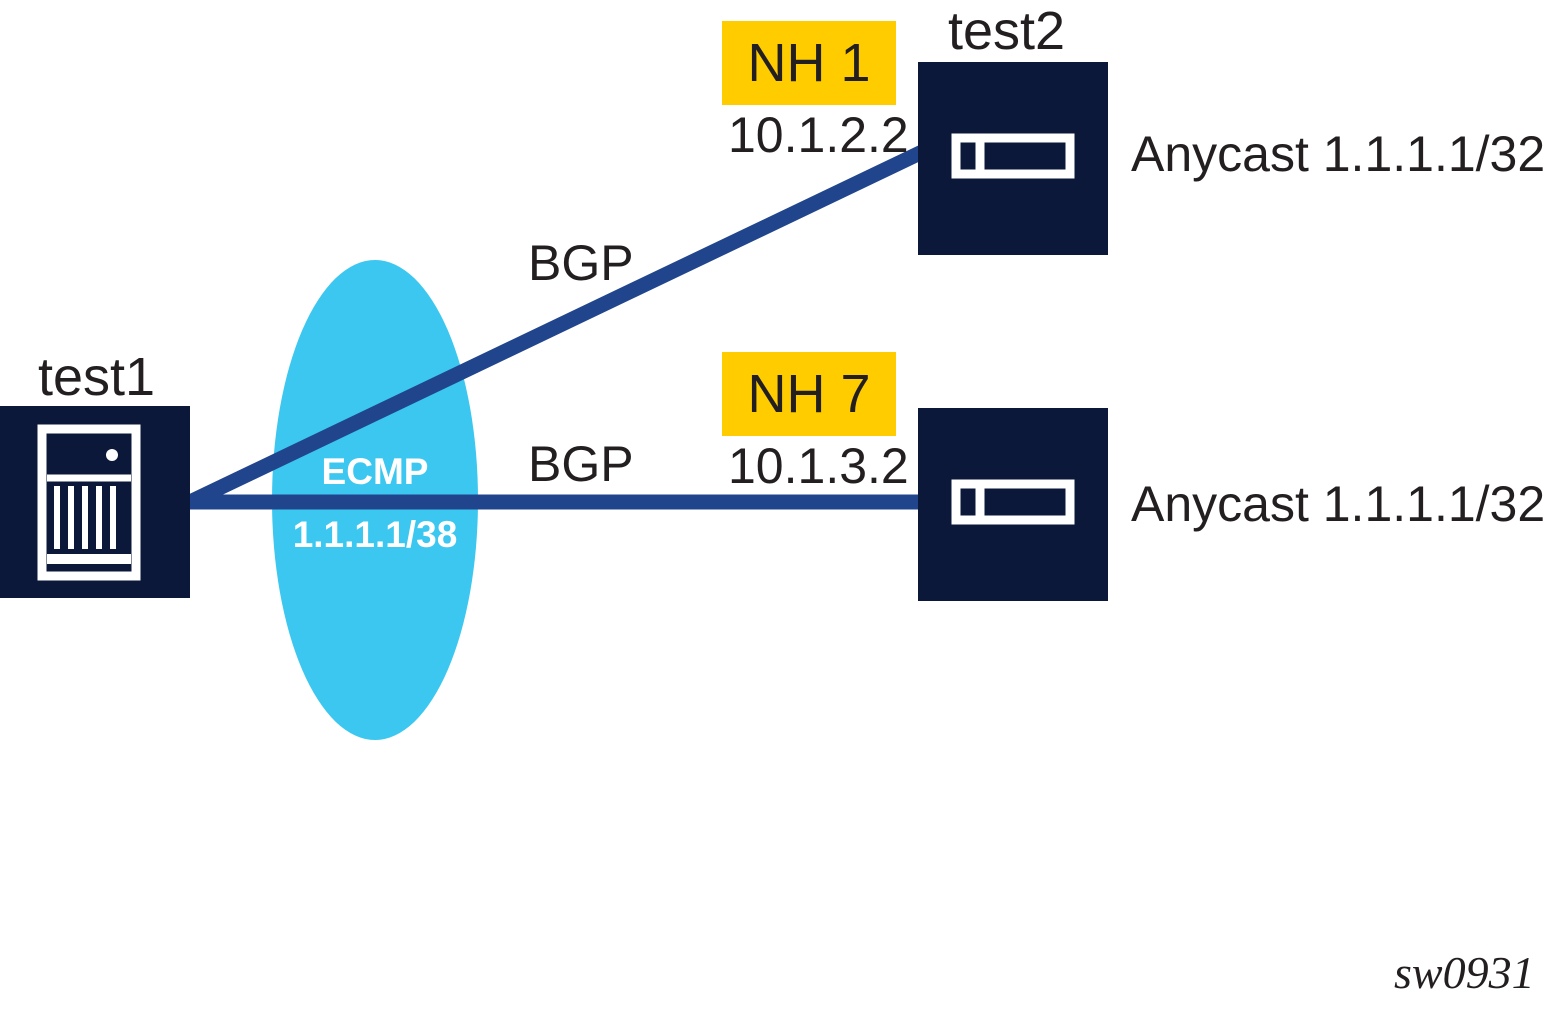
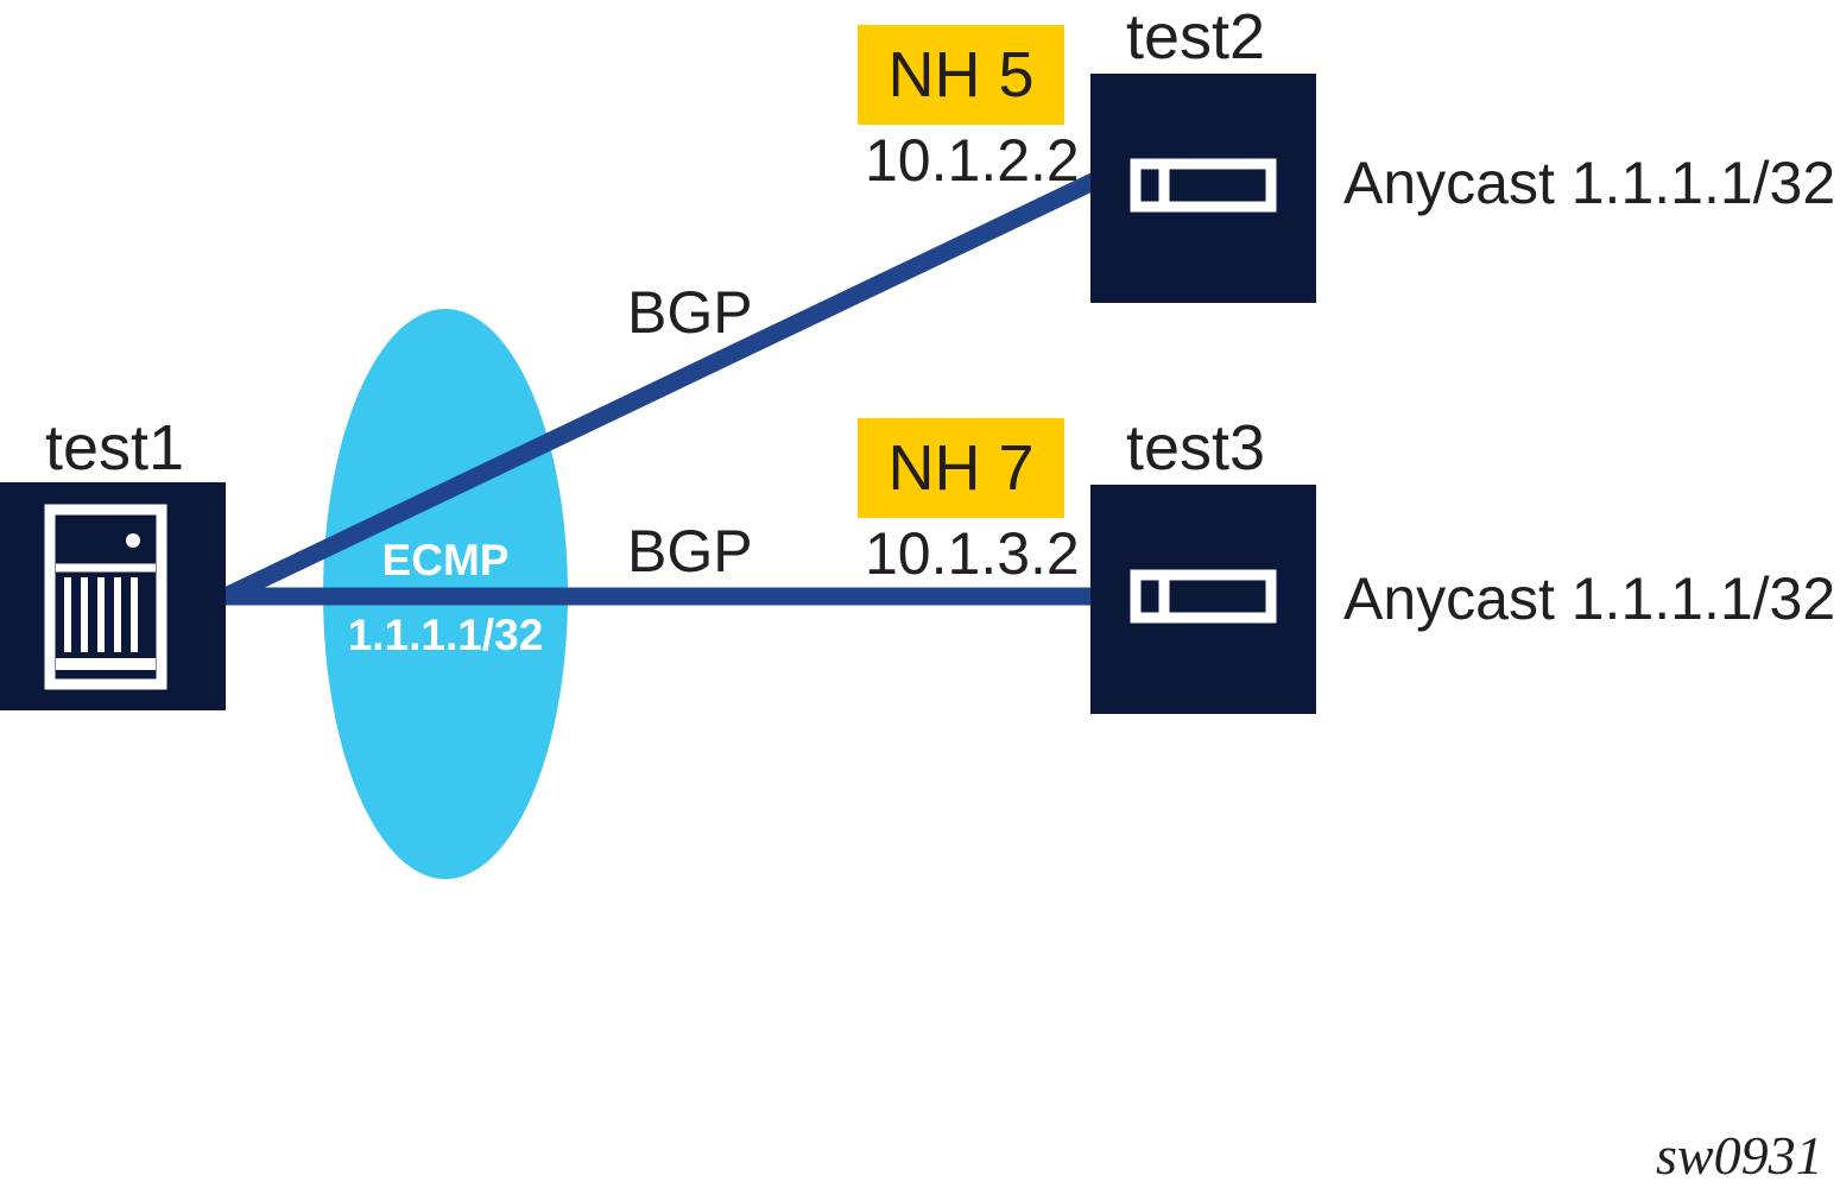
  ECMP
- 1.1.1.1/38
+ 1.1.1.1/32
  test1
  test2
  Anycast 1.1.1.1/32
+ test3
  Anycast 1.1.1.1/32
- NH 1
+ NH 5
  10.1.2.2
  NH 7
  10.1.3.2
  BGP
  BGP
  sw0931
